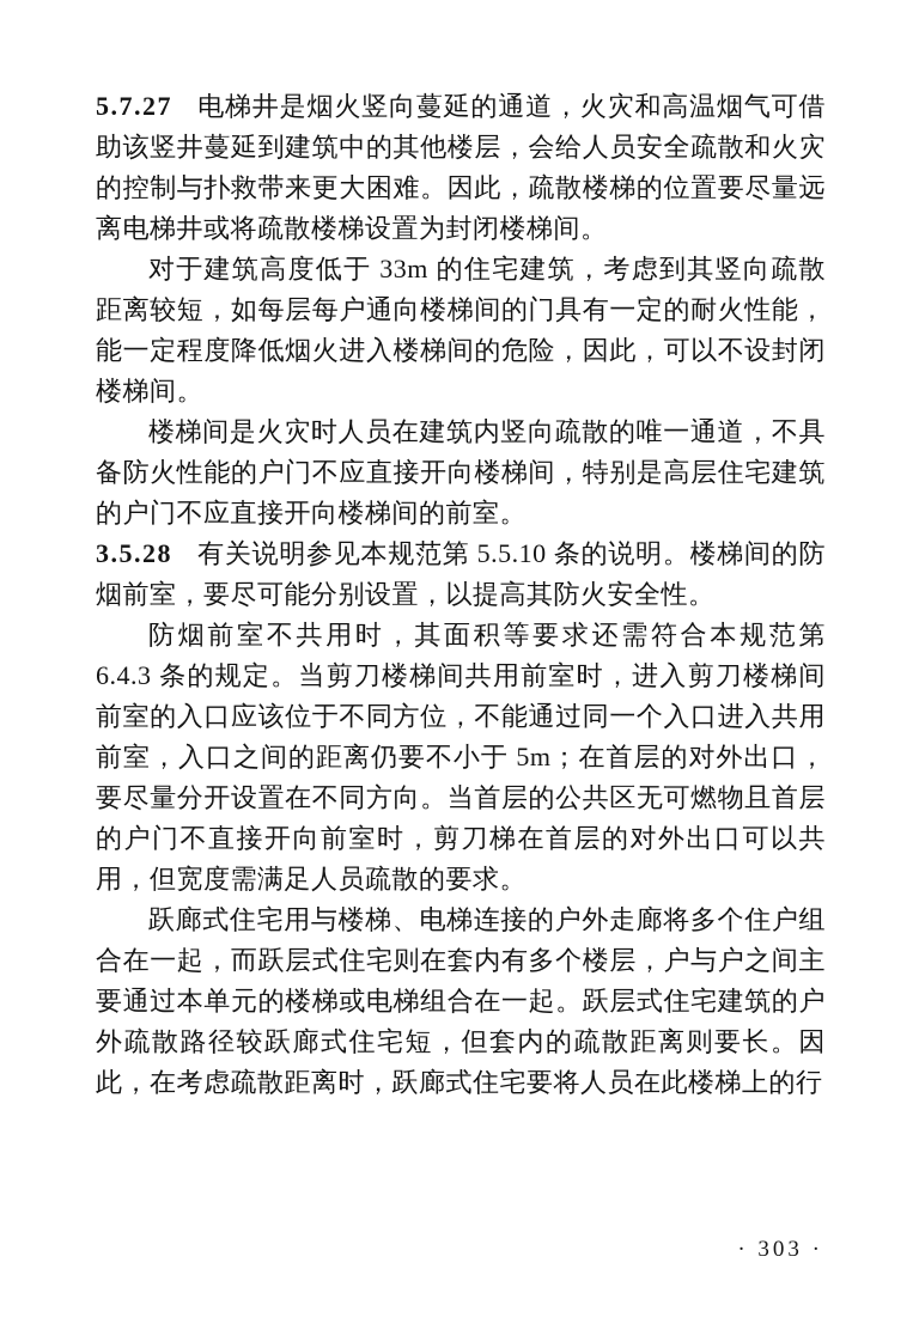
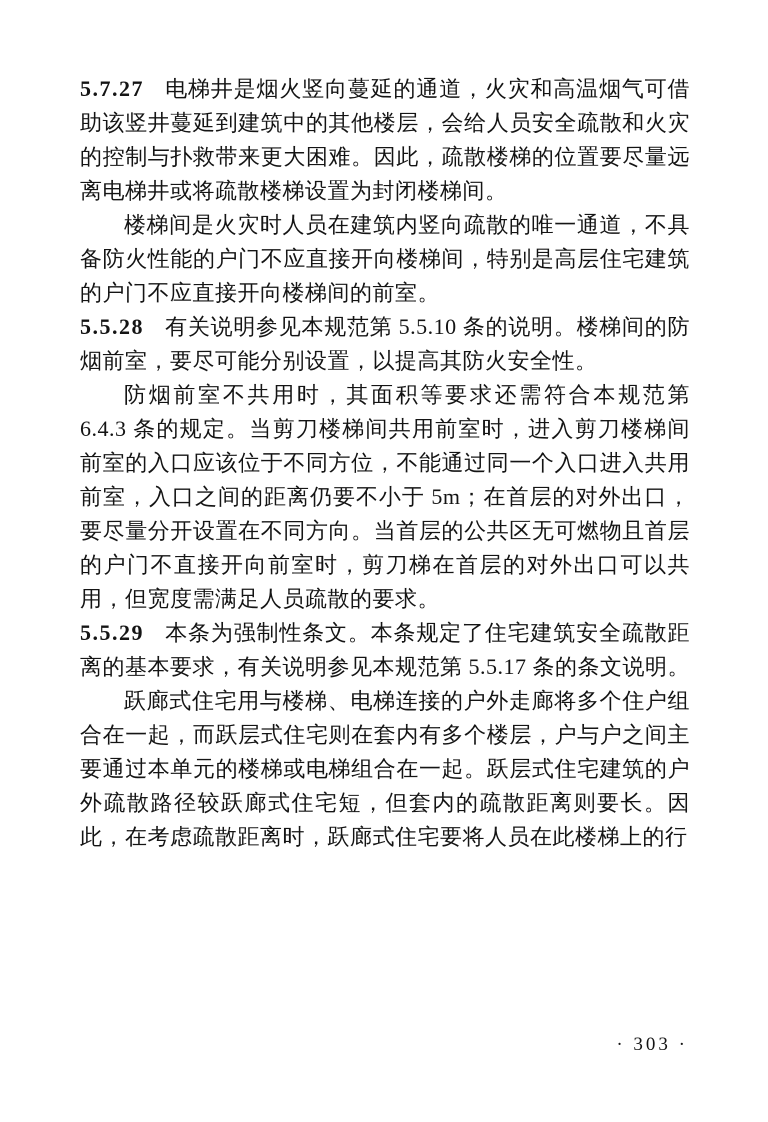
  5.7.27 电梯井是烟火竖向蔓延的通道，火灾和高温烟气可借助该竖井蔓延到建筑中的其他楼层，会给人员安全疏散和火灾的控制与扑救带来更大困难。因此，疏散楼梯的位置要尽量远离电梯井或将疏散楼梯设置为封闭楼梯间。
- 对于建筑高度低于 33m 的住宅建筑，考虑到其竖向疏散距离较短，如每层每户通向楼梯间的门具有一定的耐火性能，能一定程度降低烟火进入楼梯间的危险，因此，可以不设封闭楼梯间。
  楼梯间是火灾时人员在建筑内竖向疏散的唯一通道，不具备防火性能的户门不应直接开向楼梯间，特别是高层住宅建筑的户门不应直接开向楼梯间的前室。
- 3.5.28 有关说明参见本规范第 5.5.10 条的说明。楼梯间的防烟前室，要尽可能分别设置，以提高其防火安全性。
+ 5.5.28 有关说明参见本规范第 5.5.10 条的说明。楼梯间的防烟前室，要尽可能分别设置，以提高其防火安全性。
  防烟前室不共用时，其面积等要求还需符合本规范第 6.4.3 条的规定。当剪刀楼梯间共用前室时，进入剪刀楼梯间前室的入口应该位于不同方位，不能通过同一个入口进入共用前室，入口之间的距离仍要不小于 5m；在首层的对外出口，要尽量分开设置在不同方向。当首层的公共区无可燃物且首层的户门不直接开向前室时，剪刀梯在首层的对外出口可以共用，但宽度需满足人员疏散的要求。
+ 5.5.29 本条为强制性条文。本条规定了住宅建筑安全疏散距离的基本要求，有关说明参见本规范第 5.5.17 条的条文说明。
  跃廊式住宅用与楼梯、电梯连接的户外走廊将多个住户组合在一起，而跃层式住宅则在套内有多个楼层，户与户之间主要通过本单元的楼梯或电梯组合在一起。跃层式住宅建筑的户外疏散路径较跃廊式住宅短，但套内的疏散距离则要长。因此，在考虑疏散距离时，跃廊式住宅要将人员在此楼梯上的行
  · 303 ·
